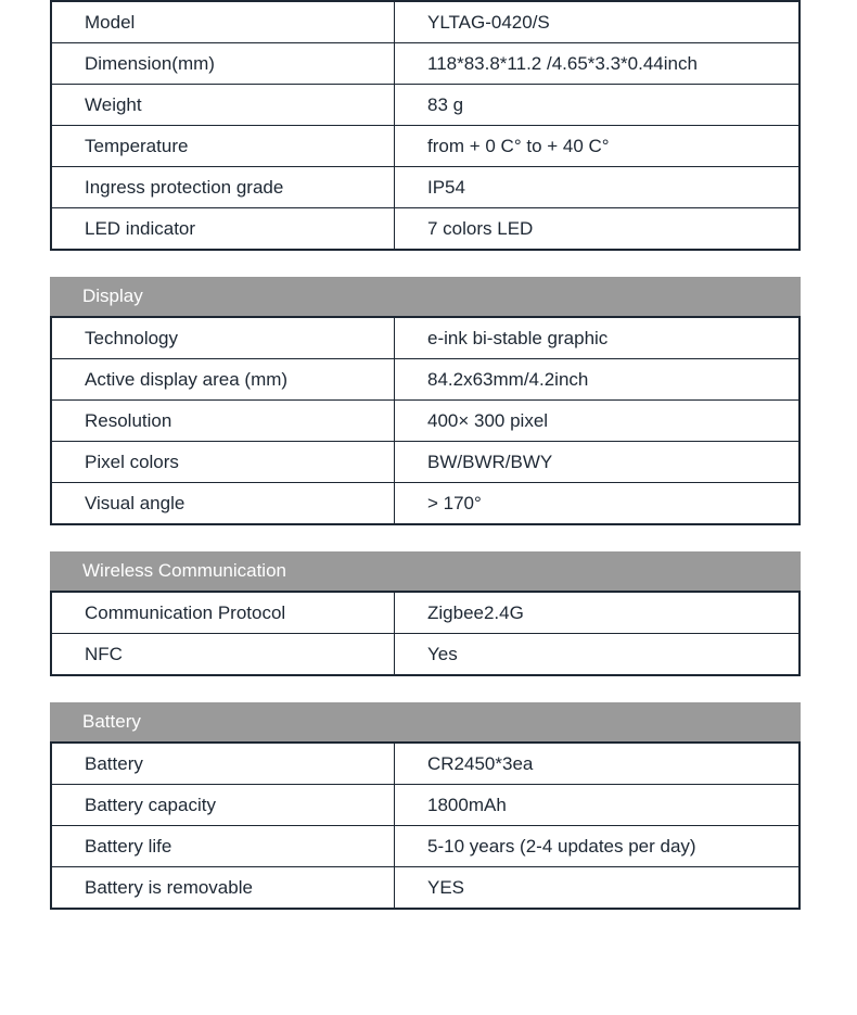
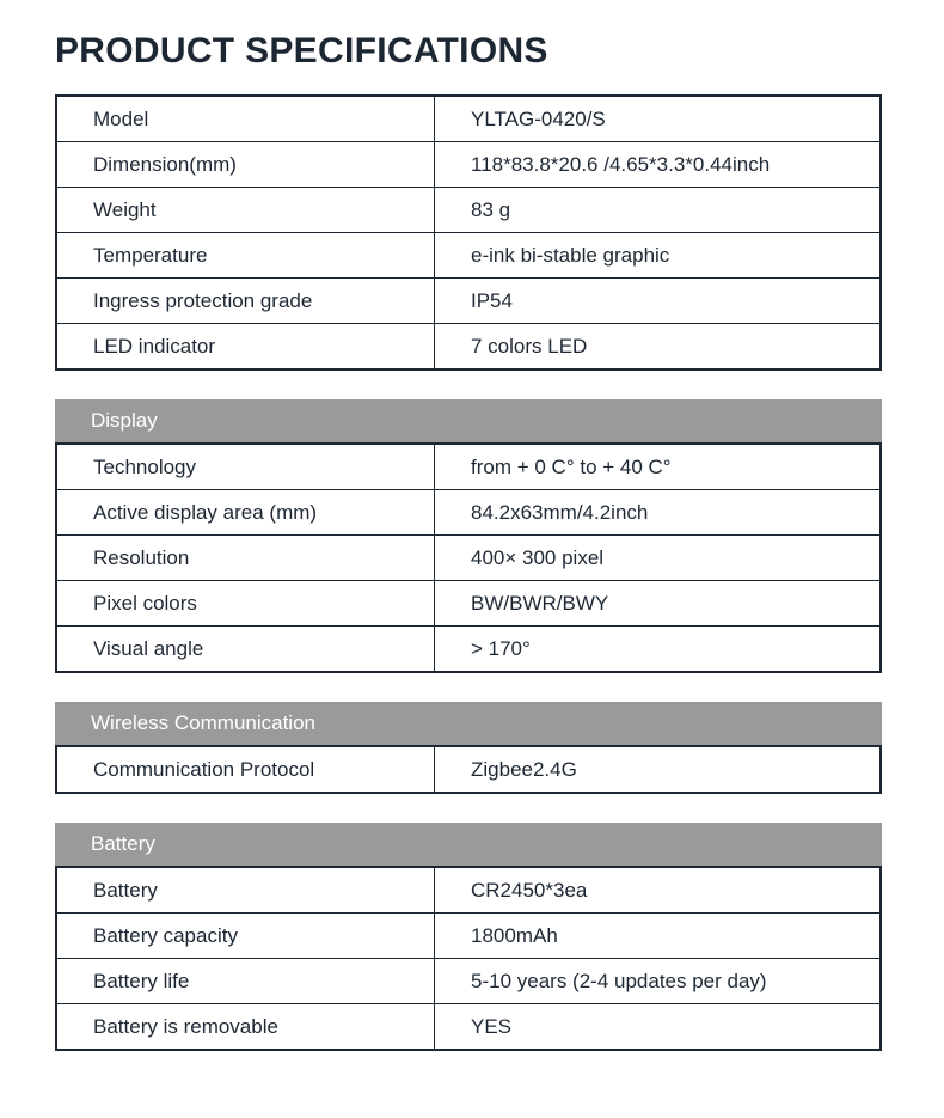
+ PRODUCT SPECIFICATIONS
  Model	YLTAG-0420/S
- Dimension(mm)	118*83.8*11.2 /4.65*3.3*0.44inch
+ Dimension(mm)	118*83.8*20.6 /4.65*3.3*0.44inch
  Weight	83 g
- Temperature	from + 0 C° to + 40 C°
+ Temperature	e-ink bi-stable graphic
  Ingress protection grade	IP54
  LED indicator	7 colors LED
  Display
- Technology	e-ink bi-stable graphic
+ Technology	from + 0 C° to + 40 C°
  Active display area (mm)	84.2x63mm/4.2inch
  Resolution	400× 300 pixel
  Pixel colors	BW/BWR/BWY
  Visual angle	> 170°
  Wireless Communication
  Communication Protocol	Zigbee2.4G
- NFC	Yes
  Battery
  Battery	CR2450*3ea
  Battery capacity	1800mAh
  Battery life	5-10 years (2-4 updates per day)
  Battery is removable	YES
